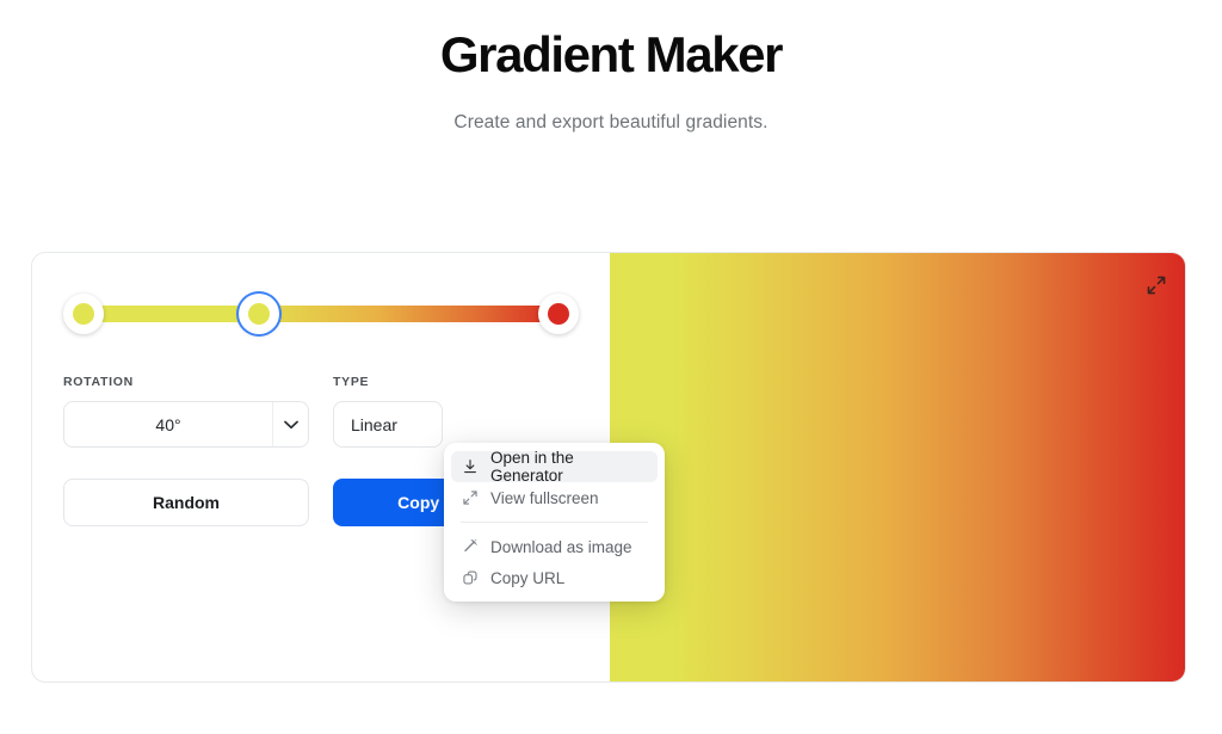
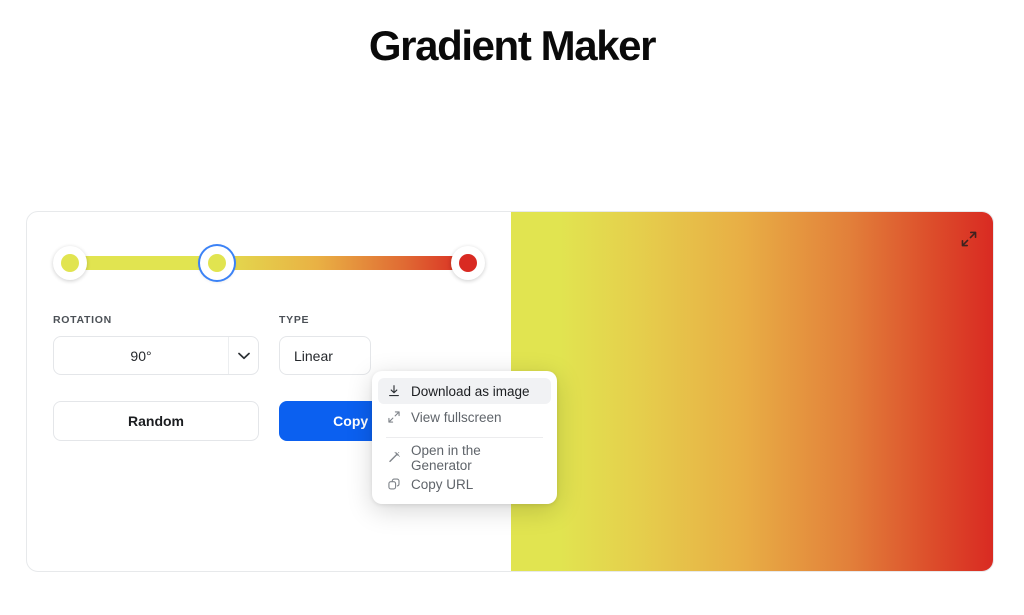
  Gradient Maker
- Create and export beautiful gradients.
  ROTATION
- 40°
+ 90°
  TYPE
  Linear
  Random
- Open in the Generator
+ Download as image
  View fullscreen
- Download as image
+ Open in the Generator
  Copy URL
